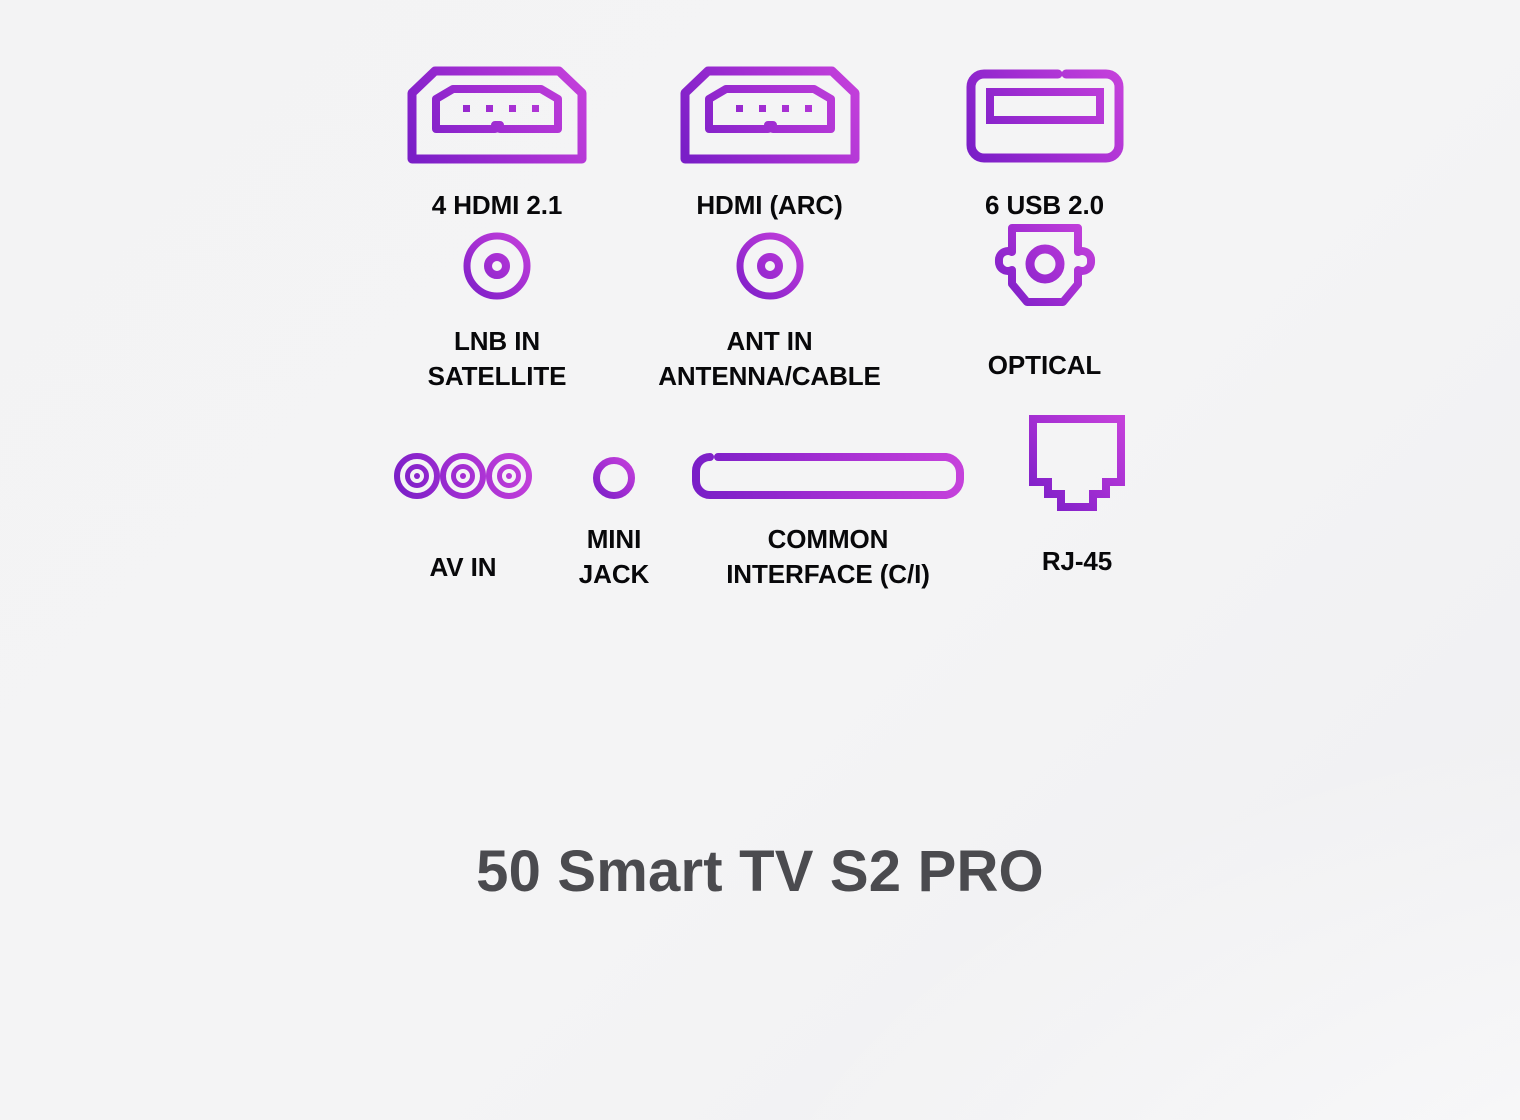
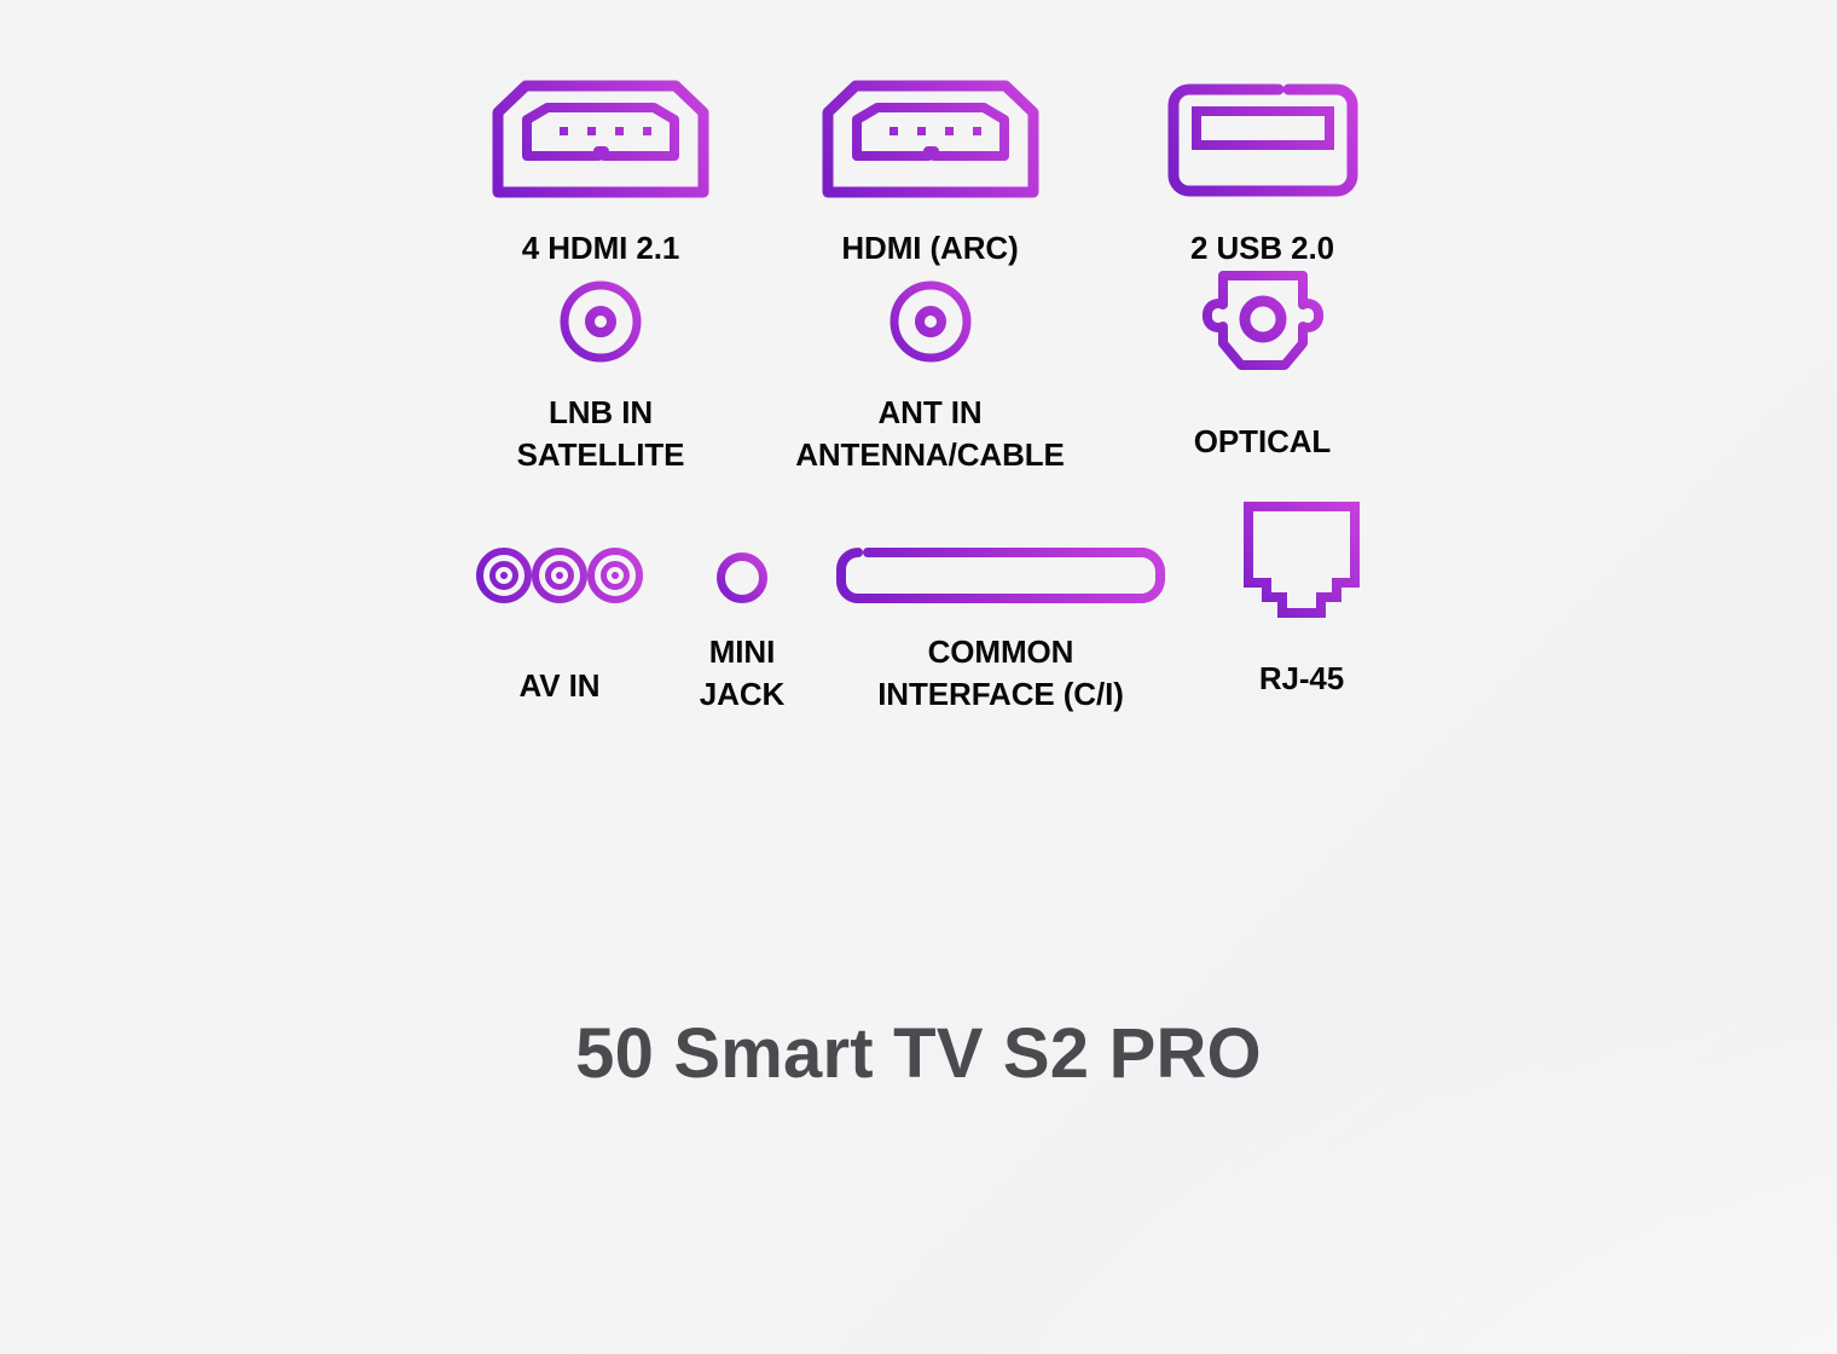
  4 HDMI 2.1
  HDMI (ARC)
- 6 USB 2.0
+ 2 USB 2.0
  LNB IN
  SATELLITE
  ANT IN
  ANTENNA/CABLE
  OPTICAL
  AV IN
  MINI
  JACK
  COMMON
  INTERFACE (C/I)
  RJ-45
  50 Smart TV S2 PRO
